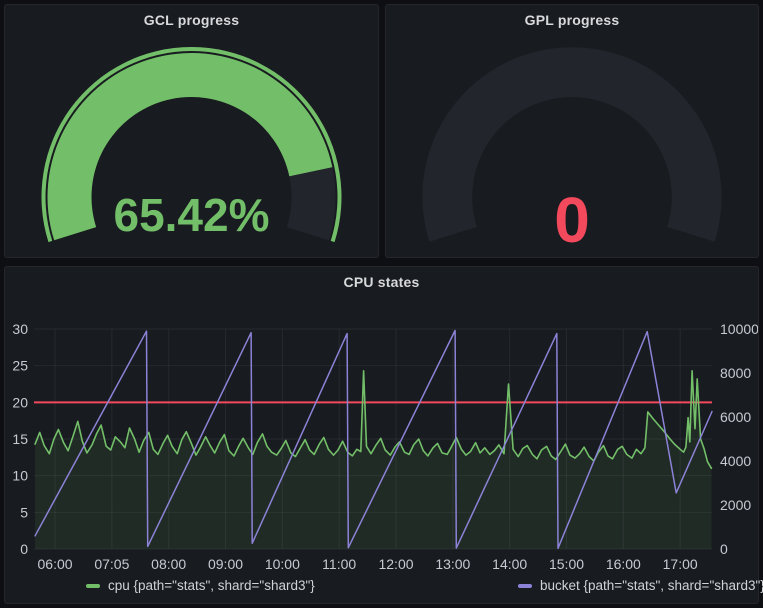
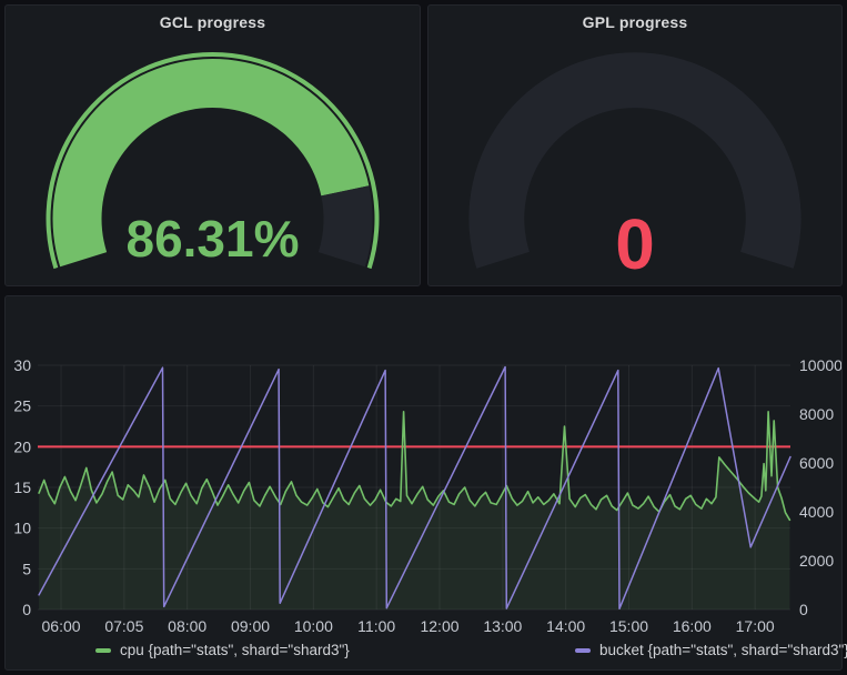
  GCL progress
- 65.42%
+ 86.31%
  GPL progress
  0
- CPU states
  0
  5
  10
  15
  20
  25
  30
  0
  2000
  4000
  6000
  8000
  10000
  06:00
  07:05
  08:00
  09:00
  10:00
  11:00
  12:00
  13:00
  14:00
  15:00
  16:00
  17:00
  cpu {path="stats", shard="shard3"}
  bucket {path="stats", shard="shard3"
